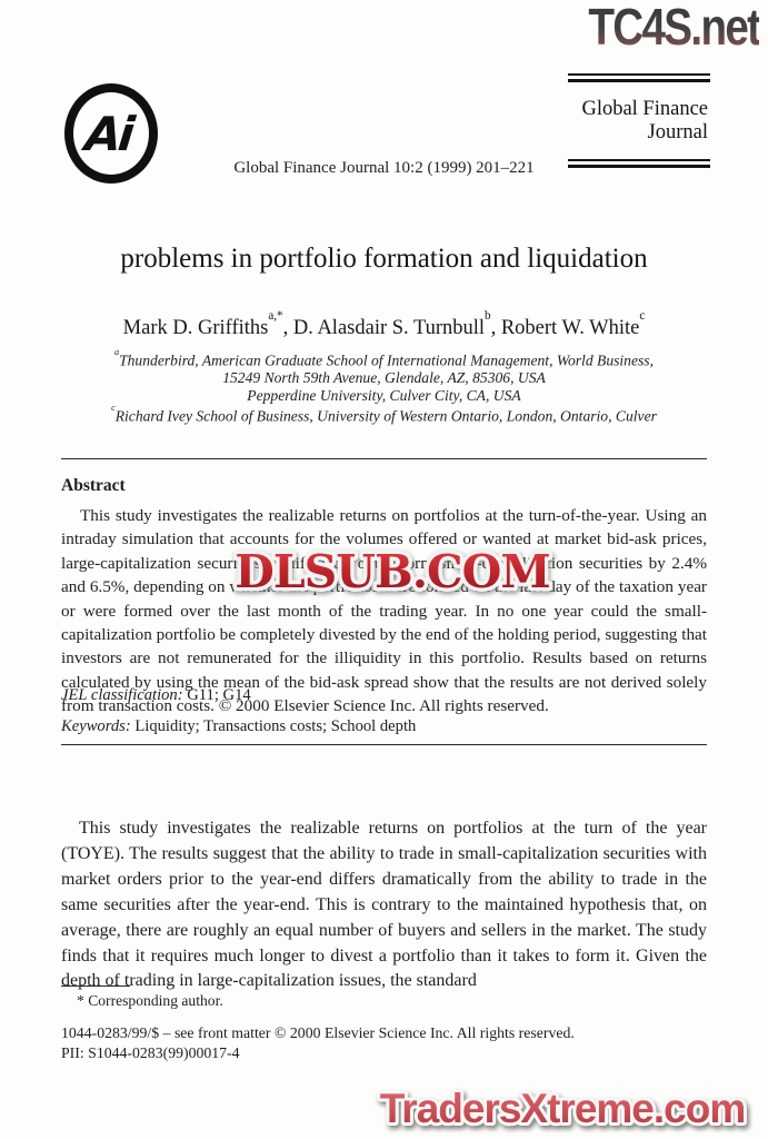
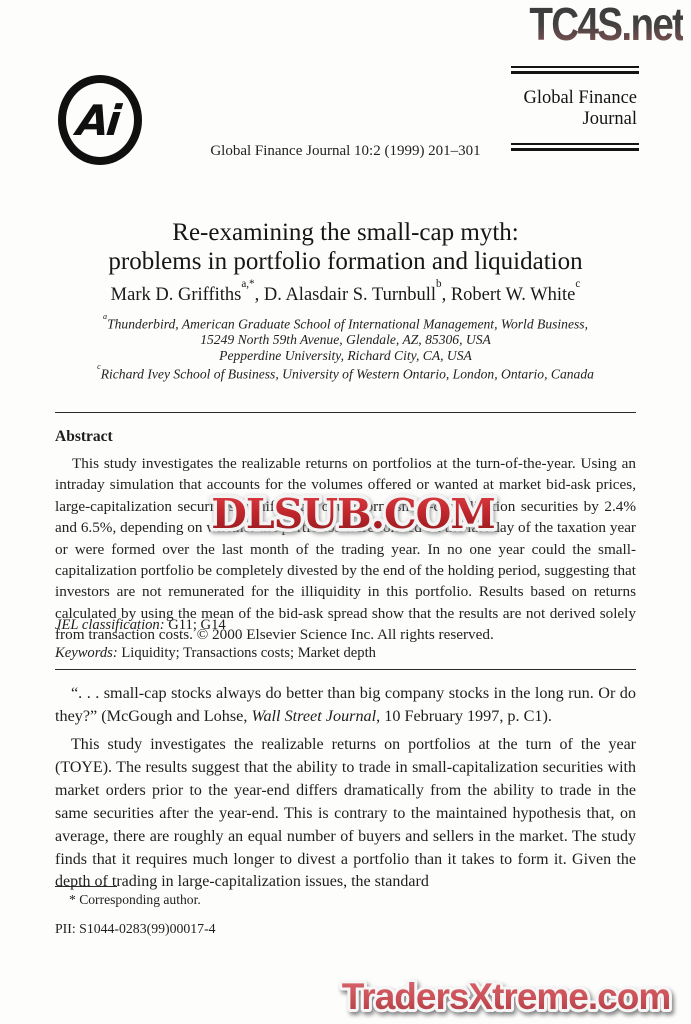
  TC4S.net
  Global Finance
  Journal
- Global Finance Journal 10:2 (1999) 201–221
+ Global Finance Journal 10:2 (1999) 201–301
+ Re-examining the small-cap myth:
  problems in portfolio formation and liquidation
  Mark D. Griffithsa,*, D. Alasdair S. Turnbullb, Robert W. Whitec
  aThunderbird, American Graduate School of International Management, World Business,
  15249 North 59th Avenue, Glendale, AZ, 85306, USA
- Pepperdine University, Culver City, CA, USA
+ Pepperdine University, Richard City, CA, USA
- cRichard Ivey School of Business, University of Western Ontario, London, Ontario, Culver
+ cRichard Ivey School of Business, University of Western Ontario, London, Ontario, Canada
  Abstract
  This study investigates the realizable returns on portfolios at the turn-of-the-year. Using an intraday simulation that accounts for the volumes offered or wanted at market bid-ask prices, large-capitalization securities significantly outperform small-capitalization securities by 2.4% and 6.5%, depending on whether the portfolios were formed on the last day of the taxation year or were formed over the last month of the trading year. In no one year could the small-capitalization portfolio be completely divested by the end of the holding period, suggesting that investors are not remunerated for the illiquidity in this portfolio. Results based on returns calculated by using the mean of the bid-ask spread show that the results are not derived solely from transaction costs. © 2000 Elsevier Science Inc. All rights reserved.
  JEL classification: G11; G14
- Keywords: Liquidity; Transactions costs; School depth
+ Keywords: Liquidity; Transactions costs; Market depth
+ “. . . small-cap stocks always do better than big company stocks in the long run. Or do they?” (McGough and Lohse, Wall Street Journal, 10 February 1997, p. C1).
  This study investigates the realizable returns on portfolios at the turn of the year (TOYE). The results suggest that the ability to trade in small-capitalization securities with market orders prior to the year-end differs dramatically from the ability to trade in the same securities after the year-end. This is contrary to the maintained hypothesis that, on average, there are roughly an equal number of buyers and sellers in the market. The study finds that it requires much longer to divest a portfolio than it takes to form it. Given the depth of trading in large-capitalization issues, the standard
  * Corresponding author.
- 1044-0283/99/$ – see front matter © 2000 Elsevier Science Inc. All rights reserved.
  PII: S1044-0283(99)00017-4
  DLSUB.COM
  TradersXtreme.com
